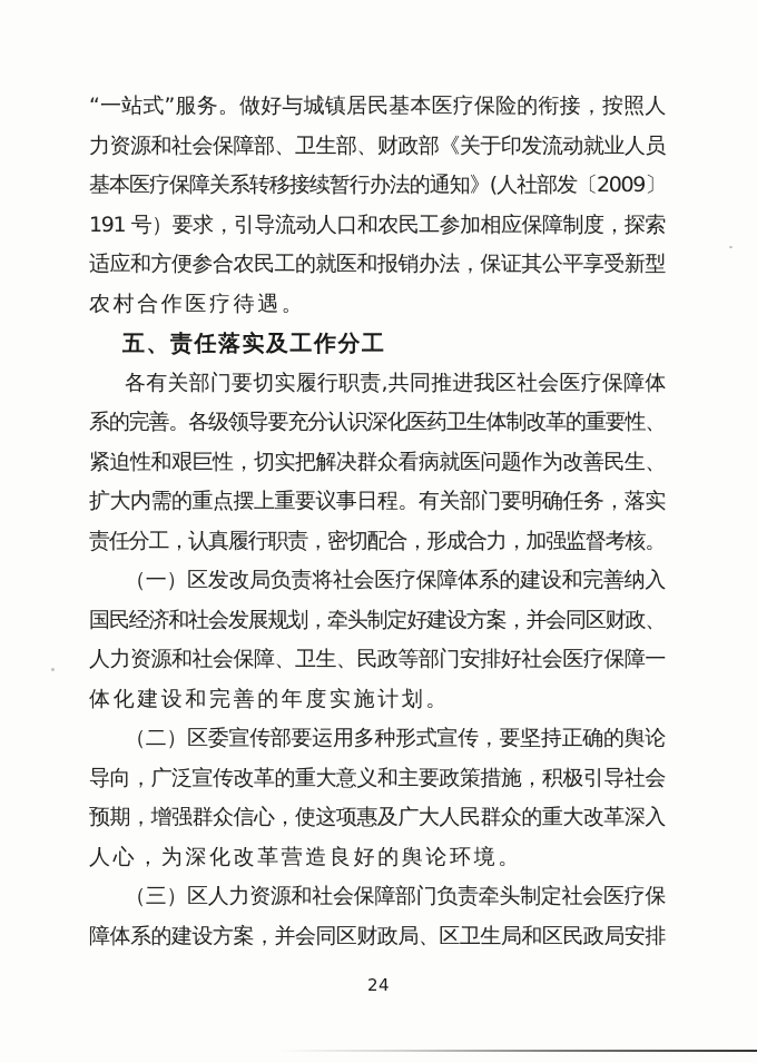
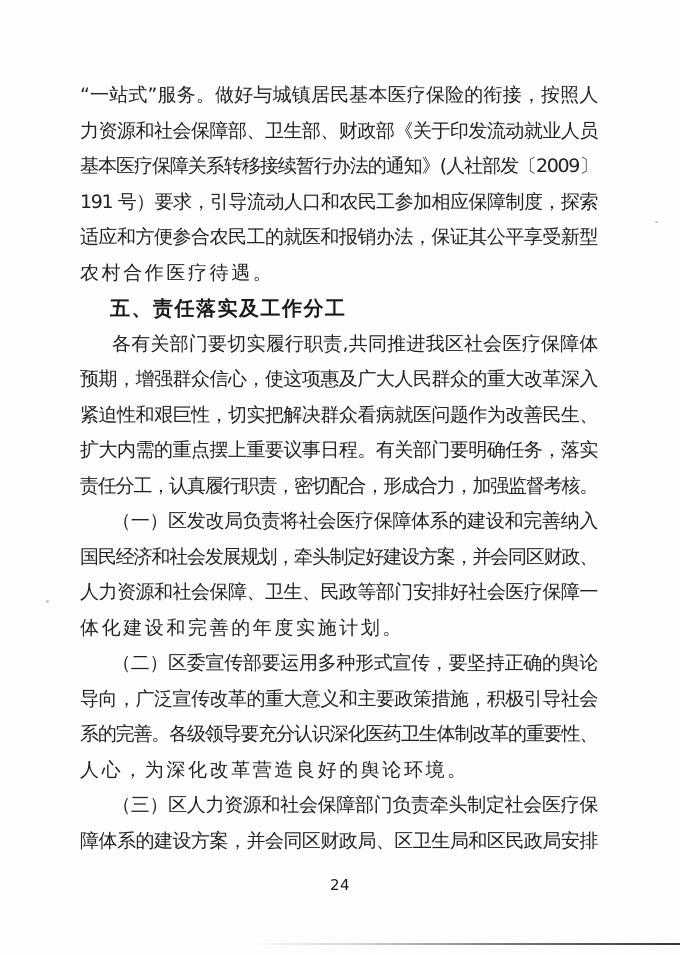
  “一站式”服务。做好与城镇居民基本医疗保险的衔接，按照人
  力资源和社会保障部、卫生部、财政部《关于印发流动就业人员
  基本医疗保障关系转移接续暂行办法的通知》(人社部发〔2009〕
  191 号）要求，引导流动人口和农民工参加相应保障制度，探索
  适应和方便参合农民工的就医和报销办法，保证其公平享受新型
  农村合作医疗待遇。
  五、责任落实及工作分工
  各有关部门要切实履行职责,共同推进我区社会医疗保障体
- 系的完善。各级领导要充分认识深化医药卫生体制改革的重要性、
+ 预期，增强群众信心，使这项惠及广大人民群众的重大改革深入
  紧迫性和艰巨性，切实把解决群众看病就医问题作为改善民生、
  扩大内需的重点摆上重要议事日程。有关部门要明确任务，落实
  责任分工，认真履行职责，密切配合，形成合力，加强监督考核。
  （一）区发改局负责将社会医疗保障体系的建设和完善纳入
  国民经济和社会发展规划，牵头制定好建设方案，并会同区财政、
  人力资源和社会保障、卫生、民政等部门安排好社会医疗保障一
  体化建设和完善的年度实施计划。
  （二）区委宣传部要运用多种形式宣传，要坚持正确的舆论
  导向，广泛宣传改革的重大意义和主要政策措施，积极引导社会
- 预期，增强群众信心，使这项惠及广大人民群众的重大改革深入
+ 系的完善。各级领导要充分认识深化医药卫生体制改革的重要性、
  人心，为深化改革营造良好的舆论环境。
  （三）区人力资源和社会保障部门负责牵头制定社会医疗保
  障体系的建设方案，并会同区财政局、区卫生局和区民政局安排
  24
